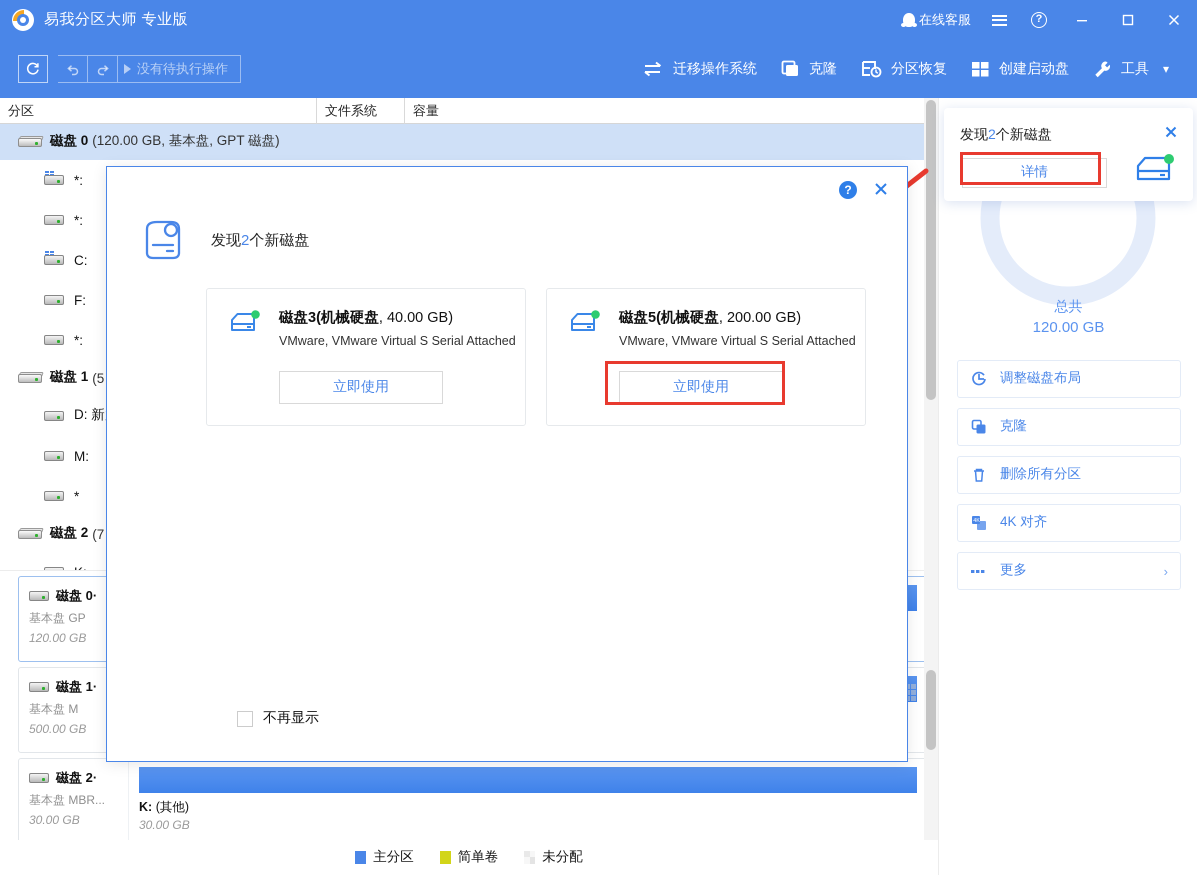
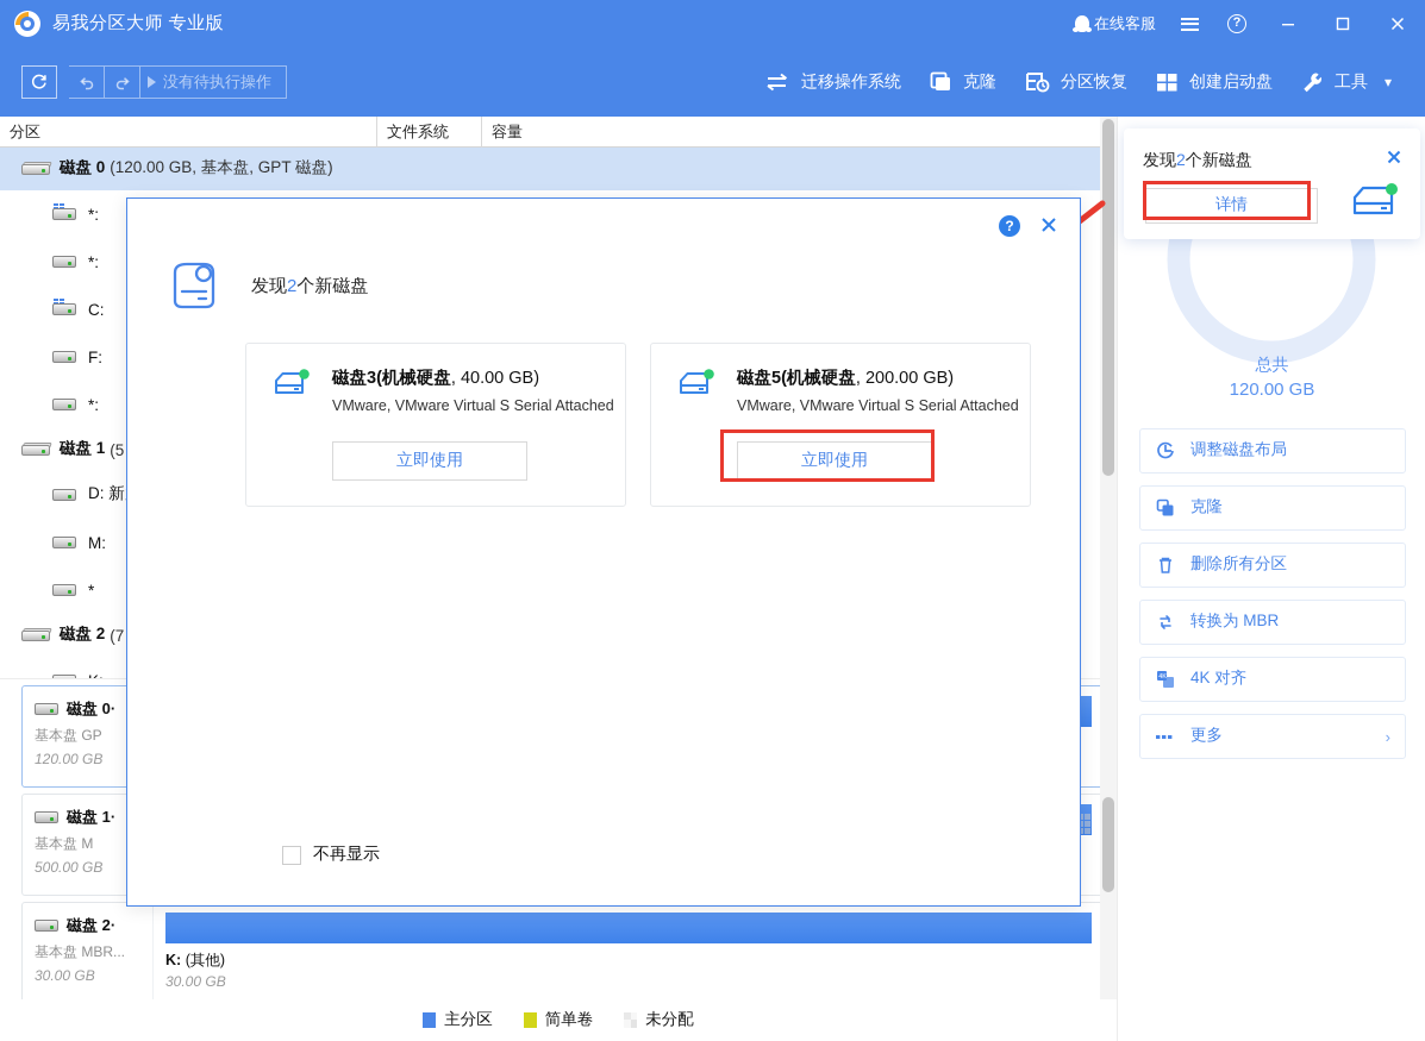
  易我分区大师 专业版
  在线客服
  ?
  没有待执行操作
  迁移操作系统
  克隆
  分区恢复
  创建启动盘
  工具
  ▾
  分区
  文件系统
  容量
  磁盘 0
  (120.00 GB, 基本盘, GPT 磁盘)
  *:
  *:
  C:
  F:
  *:
  磁盘 1
  (5
  D: 新
  M:
  *
  磁盘 2
  (7
  磁盘 0·
  基本盘 GP
  120.00 GB
  磁盘 1·
  基本盘 M
  500.00 GB
  磁盘 2·
  基本盘 MBR...
  30.00 GB
  K: (其他)
  30.00 GB
  主分区
  简单卷
  未分配
  总共
  120.00 GB
  调整磁盘布局
  克隆
  删除所有分区
+ 转换为 MBR
  4K 对齐
  更多
  ›
  发现2个新磁盘
  详情
  ?
  发现2个新磁盘
  磁盘3(机械硬盘, 40.00 GB)
  VMware, VMware Virtual S Serial Attached
  立即使用
  磁盘5(机械硬盘, 200.00 GB)
  VMware, VMware Virtual S Serial Attached
  立即使用
  不再显示
